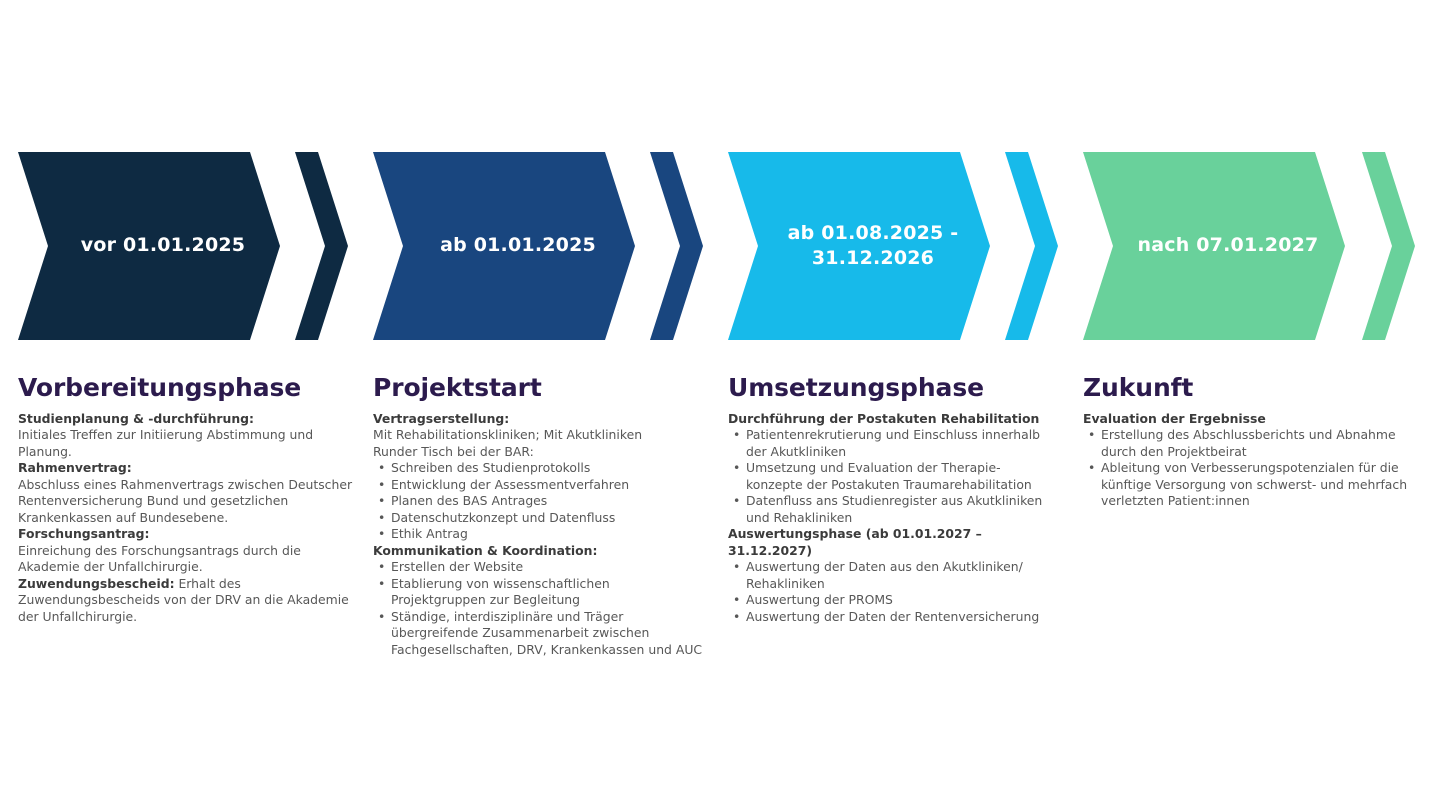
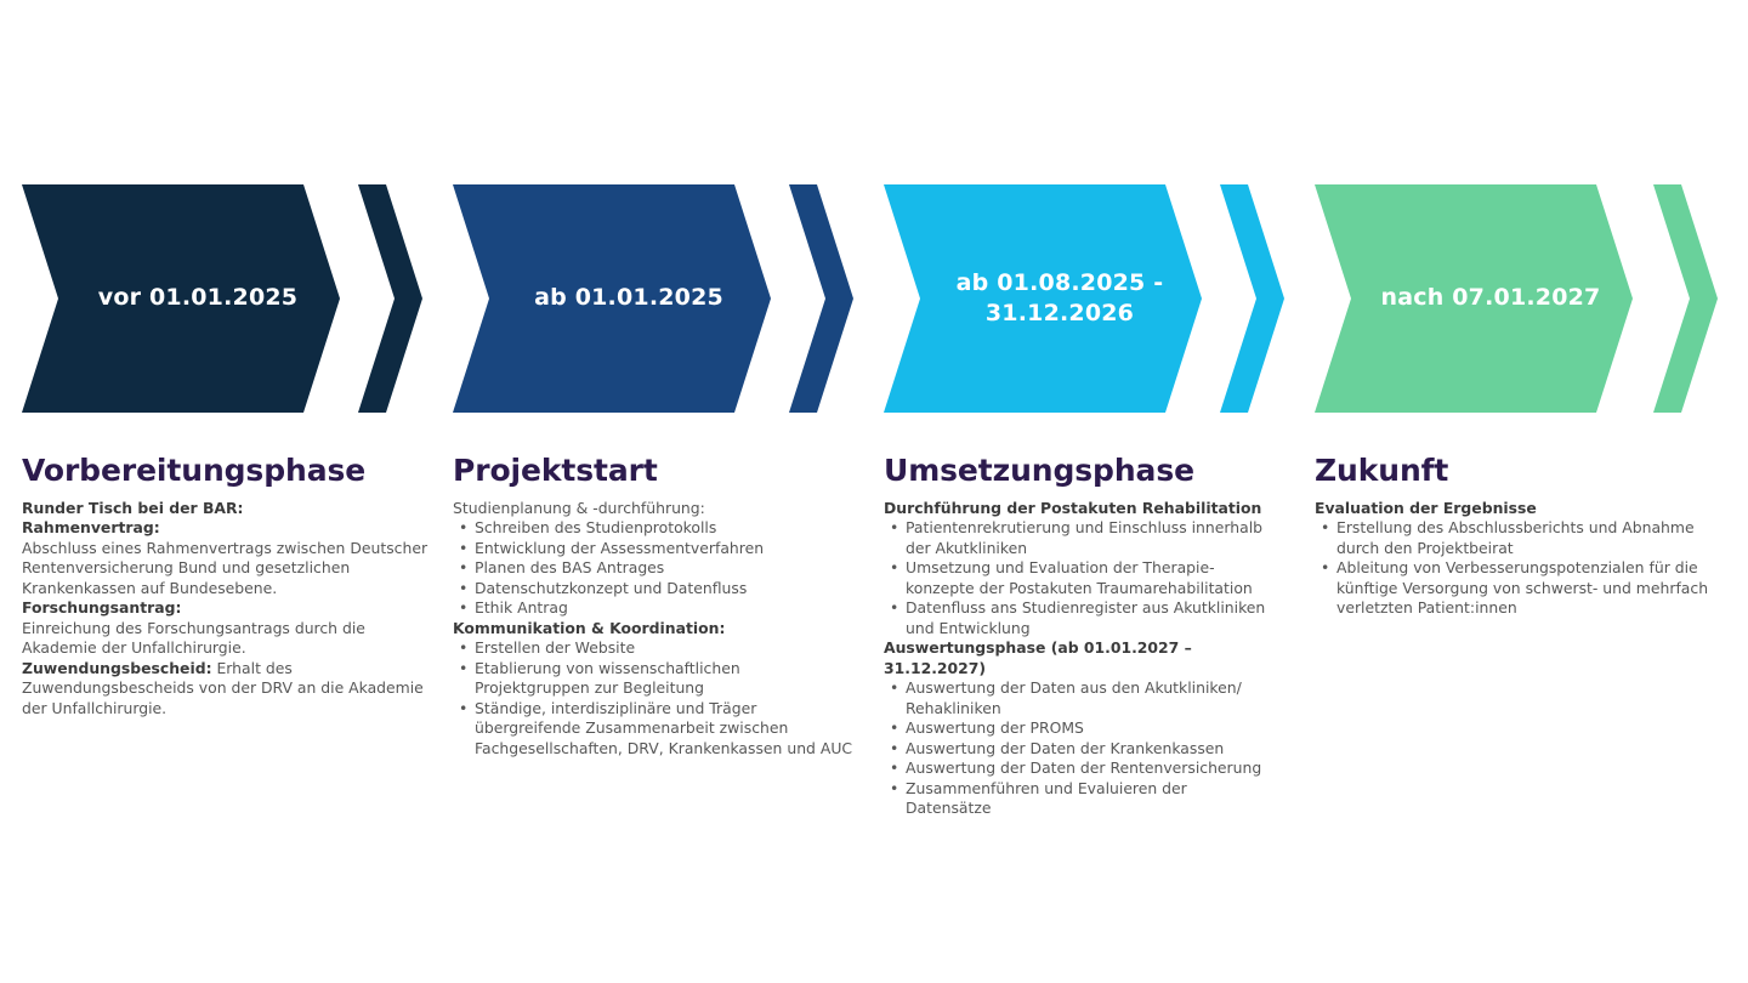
  vor 01.01.2025
  ab 01.01.2025
  ab 01.08.2025 -
  31.12.2026
  nach 07.01.2027
  Vorbereitungsphase
- Studienplanung & -durchführung:
+ Runder Tisch bei der BAR:
- Initiales Treffen zur Initiierung Abstimmung und Planung.
  Rahmenvertrag:
  Abschluss eines Rahmenvertrags zwischen Deutscher Rentenversicherung Bund und gesetzlichen Krankenkassen auf Bundesebene.
  Forschungsantrag:
  Einreichung des Forschungsantrags durch die Akademie der Unfallchirurgie.
  Zuwendungsbescheid: Erhalt des
  Zuwendungsbescheids von der DRV an die Akademie der Unfallchirurgie.
  Projektstart
- Vertragserstellung:
- Mit Rehabilitationskliniken; Mit Akutkliniken
- Runder Tisch bei der BAR:
+ Studienplanung & -durchführung:
  Schreiben des Studienprotokolls
  Entwicklung der Assessmentverfahren
  Planen des BAS Antrages
  Datenschutzkonzept und Datenfluss
  Ethik Antrag
  Kommunikation & Koordination:
  Erstellen der Website
  Etablierung von wissenschaftlichen Projektgruppen zur Begleitung
  Ständige, interdisziplinäre und Träger übergreifende Zusammenarbeit zwischen Fachgesellschaften, DRV, Krankenkassen und AUC
  Umsetzungsphase
  Durchführung der Postakuten Rehabilitation
  Patientenrekrutierung und Einschluss innerhalb der Akutkliniken
  Umsetzung und Evaluation der Therapie-konzepte der Postakuten Traumarehabilitation
- Datenfluss ans Studienregister aus Akutkliniken und Rehakliniken
+ Datenfluss ans Studienregister aus Akutkliniken und Entwicklung
  Auswertungsphase (ab 01.01.2027 – 31.12.2027)
  Auswertung der Daten aus den Akutkliniken/ Rehakliniken
  Auswertung der PROMS
+ Auswertung der Daten der Krankenkassen
  Auswertung der Daten der Rentenversicherung
+ Zusammenführen und Evaluieren der Datensätze
  Zukunft
  Evaluation der Ergebnisse
  Erstellung des Abschlussberichts und Abnahme durch den Projektbeirat
  Ableitung von Verbesserungspotenzialen für die künftige Versorgung von schwerst- und mehrfach verletzten Patient:innen
